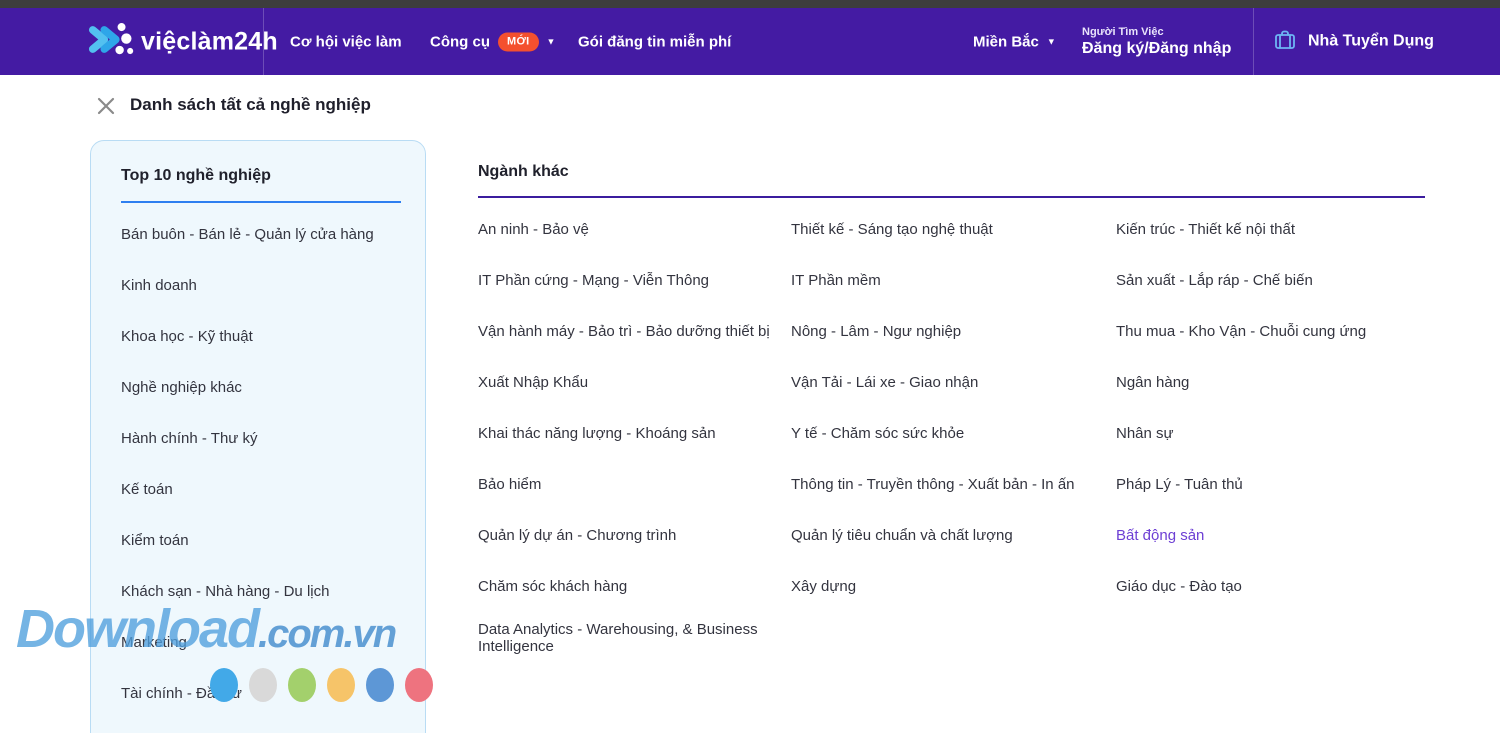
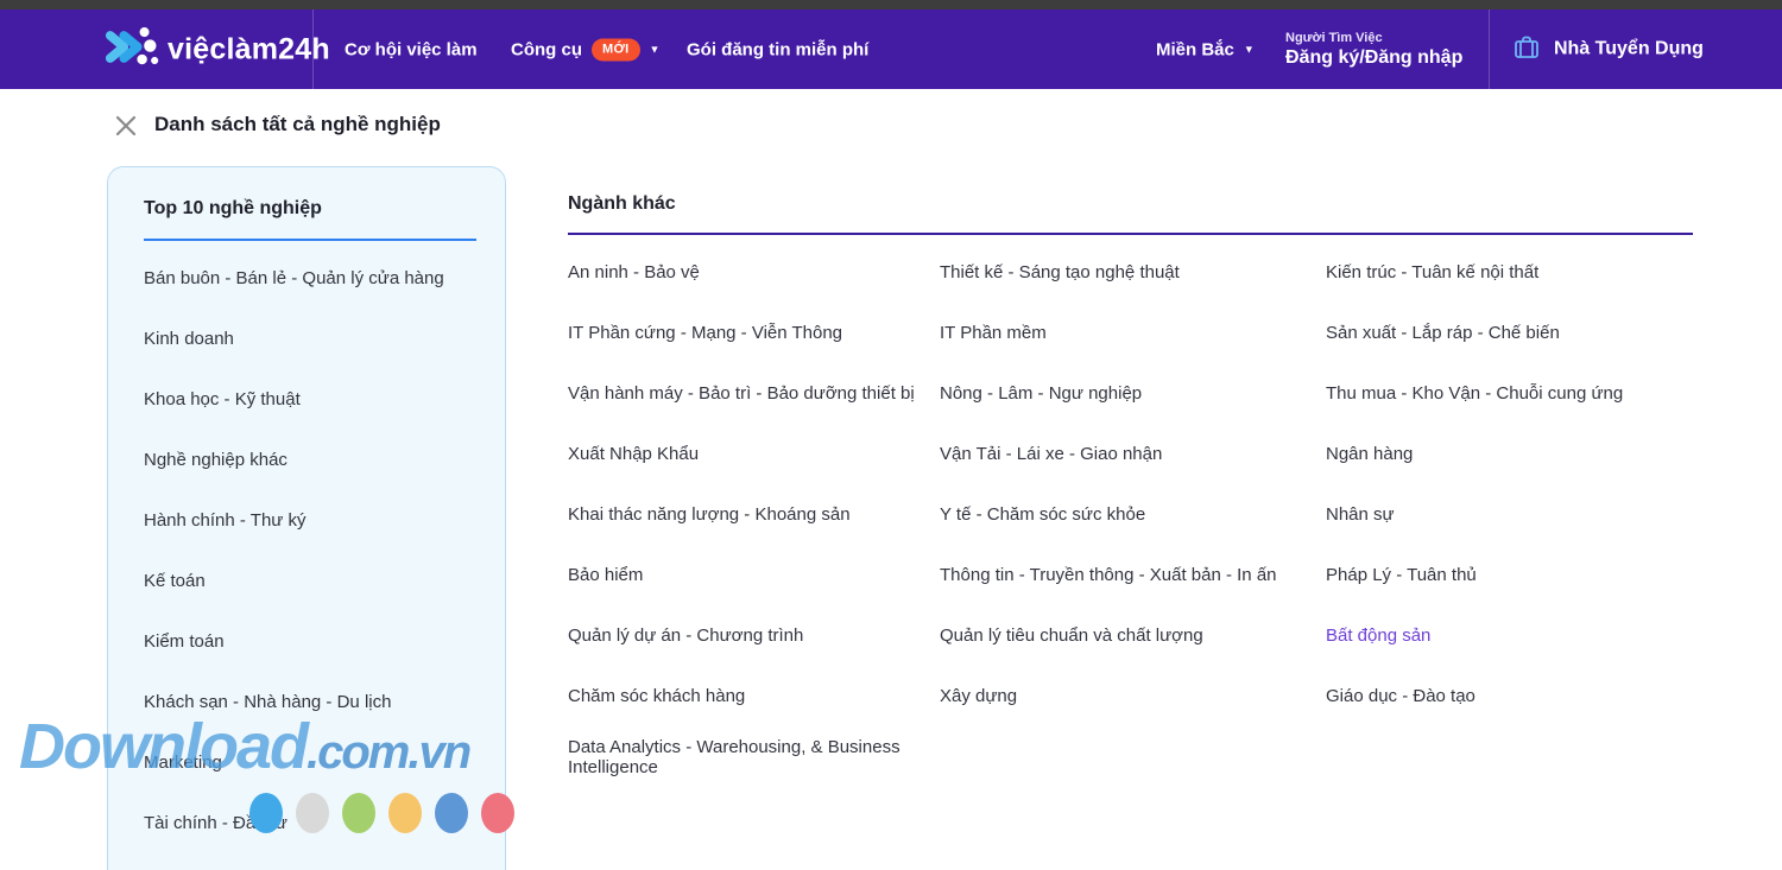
  việclàm24h
  Cơ hội việc làm
  Công cụ
  MỚI
  ▼
  Gói đăng tin miễn phí
  Miền Bắc
  ▼
  Người Tìm Việc
  Đăng ký/Đăng nhập
  Nhà Tuyển Dụng
  Danh sách tất cả nghề nghiệp
  Top 10 nghề nghiệp
  Bán buôn - Bán lẻ - Quản lý cửa hàng
  Kinh doanh
  Khoa học - Kỹ thuật
  Nghề nghiệp khác
  Hành chính - Thư ký
  Kế toán
  Kiểm toán
  Khách sạn - Nhà hàng - Du lịch
  Marketing
  Tài chính - Đư
  Ngành khác
  An ninh - Bảo vệ
  IT Phần cứng - Mạng - Viễn Thông
  Vận hành máy - Bảo trì - Bảo dưỡng thiết bị
  Xuất Nhập Khẩu
  Khai thác năng lượng - Khoáng sản
  Bảo hiểm
  Quản lý dự án - Chương trình
  Chăm sóc khách hàng
  Data Analytics - Warehousing, & Business Intelligence
  Thiết kế - Sáng tạo nghệ thuật
  IT Phần mềm
  Nông - Lâm - Ngư nghiệp
  Vận Tải - Lái xe - Giao nhận
  Y tế - Chăm sóc sức khỏe
  Thông tin - Truyền thông - Xuất bản - In ấn
  Quản lý tiêu chuẩn và chất lượng
  Xây dựng
- Kiến trúc - Thiết kế nội thất
+ Kiến trúc - Tuân kế nội thất
  Sản xuất - Lắp ráp - Chế biến
  Thu mua - Kho Vận - Chuỗi cung ứng
  Ngân hàng
  Nhân sự
  Pháp Lý - Tuân thủ
  Bất động sản
  Giáo dục - Đào tạo
  Download.com.vn
